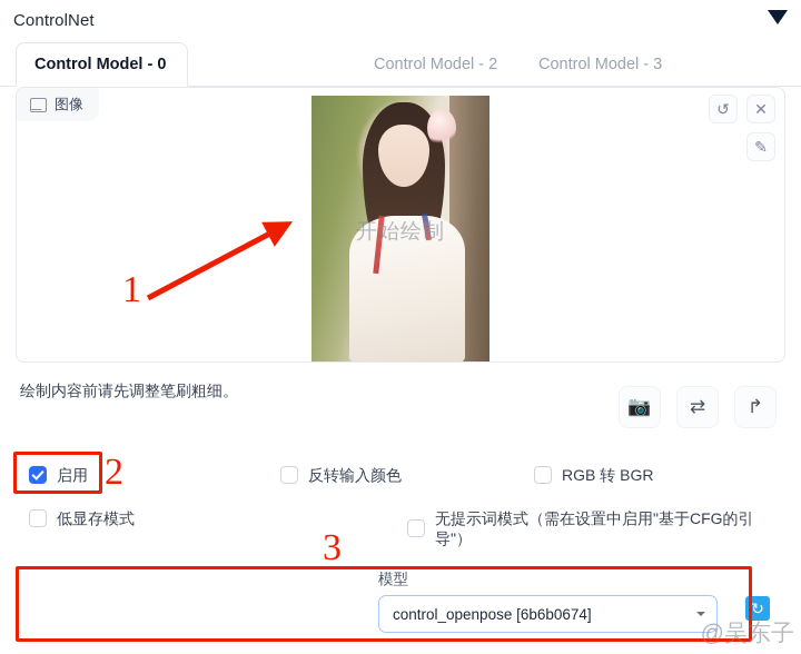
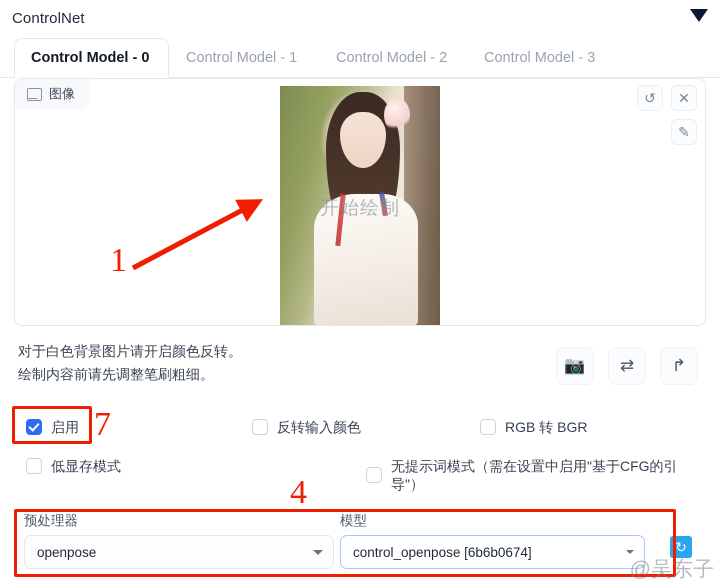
  ControlNet
  Control Model - 0
+ Control Model - 1
  Control Model - 2
  Control Model - 3
  图像
  开始绘制
  ↺
  ✕
  ✎
+ 对于白色背景图片请开启颜色反转。
  绘制内容前请先调整笔刷粗细。
  📷
  ⇄
  ↱
  启用
  反转输入颜色
  RGB 转 BGR
  低显存模式
  无提示词模式（需在设置中启用"基于CFG的引导"）
+ 预处理器
+ openpose
  模型
  control_openpose [6b6b0674]
  ↻
  1
- 2
+ 7
- 3
+ 4
  @吴东子
